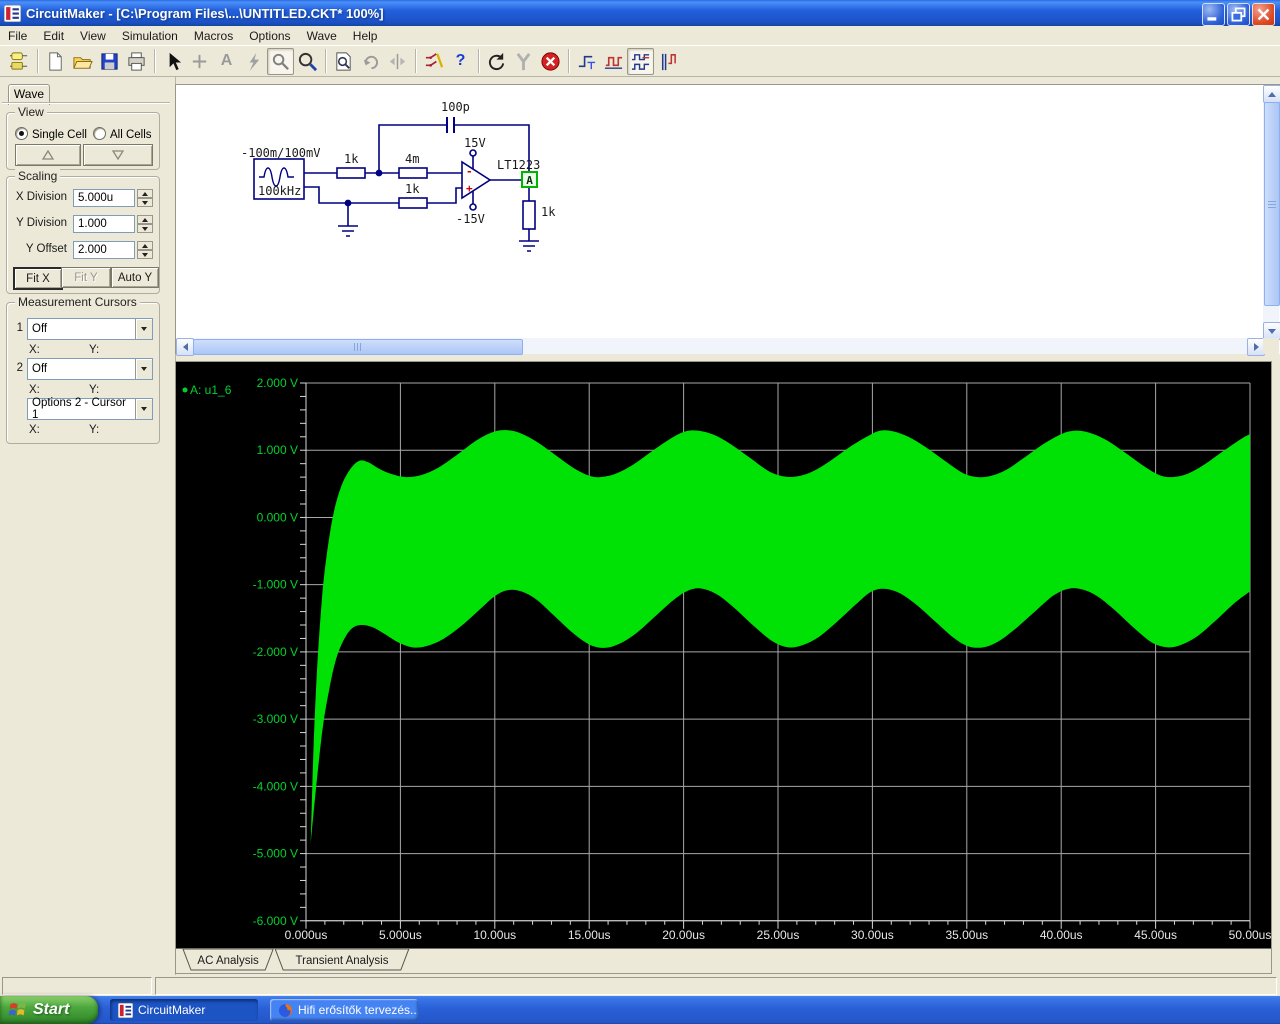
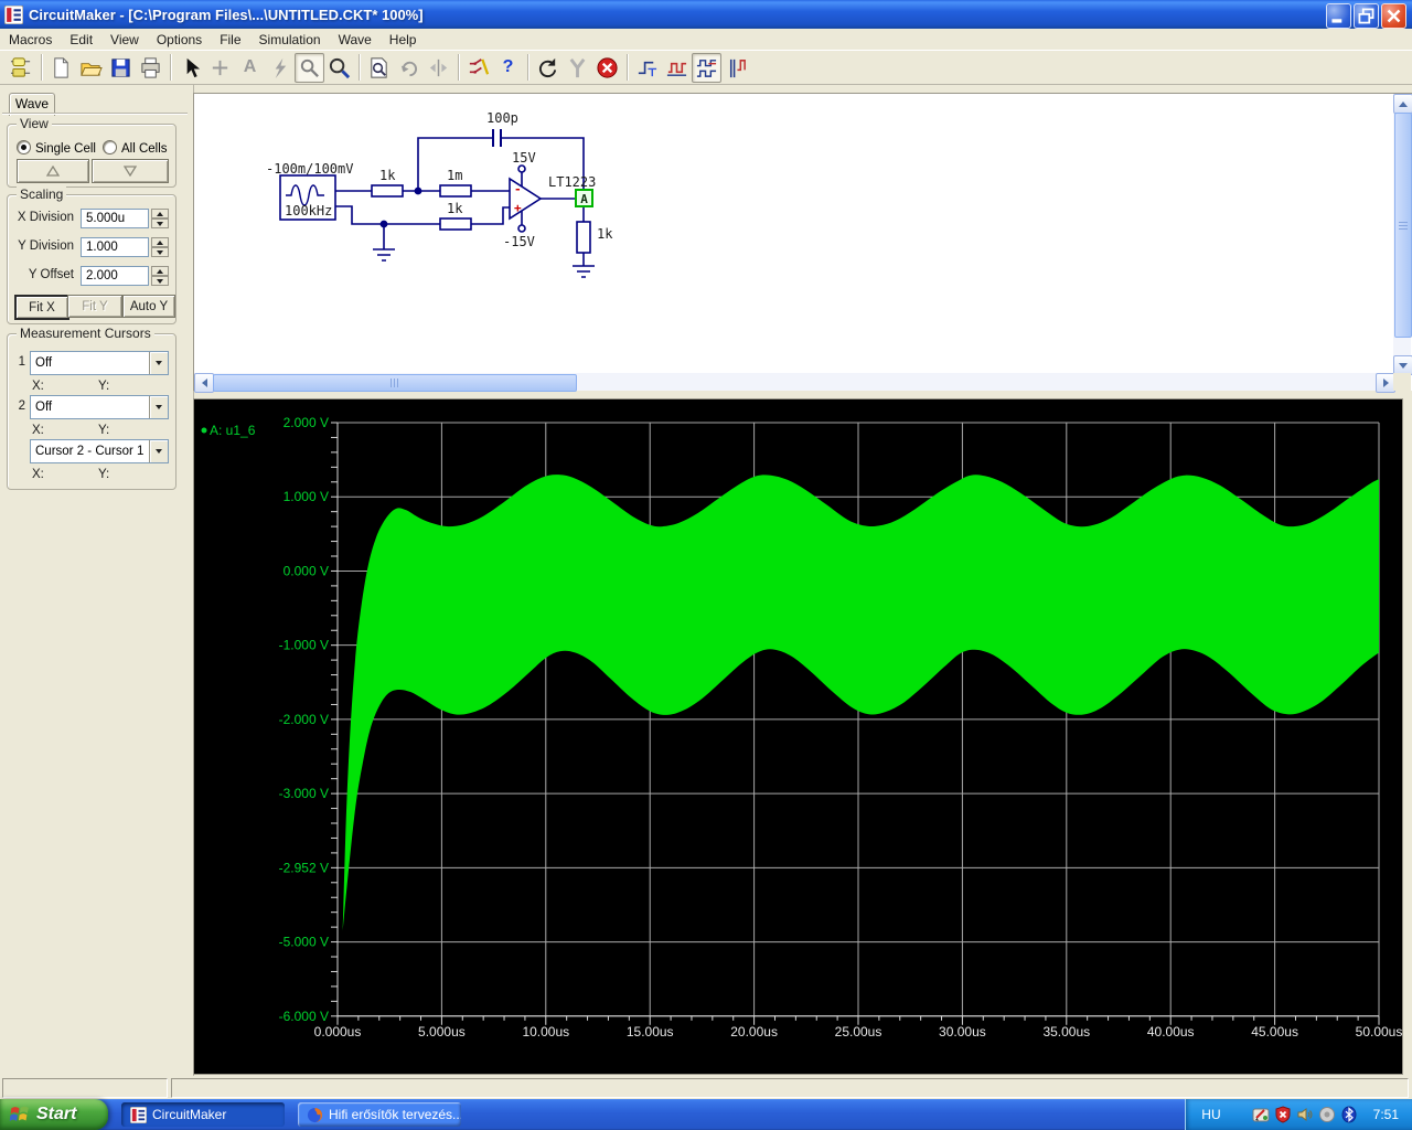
  CircuitMaker - [C:\Program Files\...\UNTITLED.CKT* 100%]
- File
+ Macros
  Edit
  View
- Simulation
+ Options
- Macros
+ File
- Options
+ Simulation
  Wave
  Help
  A
  ?
  Wave
  View
  Single Cell
  All Cells
  Scaling
  X Division
  5.000u
  Y Division
  1.000
  Y Offset
  2.000
  Fit X
  Fit Y
  Auto Y
  Measurement Cursors
  1
  Off
  X:
  Y:
  2
  Off
  X:
  Y:
- Options 2 - Cursor 1
+ Cursor 2 - Cursor 1
  X:
  Y:
  A
  -100m/100mV
  100kHz
  1k
- 4m
+ 1m
  1k
  100p
  15V
  -15V
  LT1223
  1k
  -
  +
  2.000 V
  1.000 V
  0.000 V
  -1.000 V
  -2.000 V
  -3.000 V
- -4.000 V
+ -2.952 V
  -5.000 V
  -6.000 V
  0.000us
  5.000us
  10.00us
  15.00us
  20.00us
  25.00us
  30.00us
  35.00us
  40.00us
  45.00us
  50.00us
  A: u1_6
- AC Analysis
- Transient Analysis
  Start
  CircuitMaker
  Hifi erősítők tervezés..
+ HU
+ 7:51
